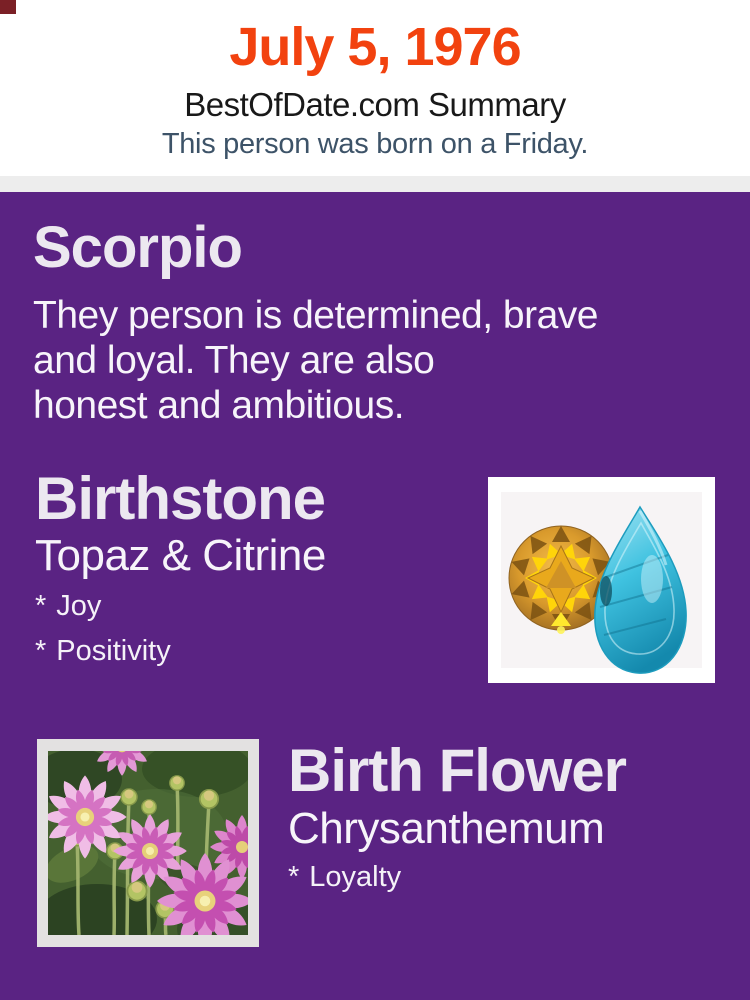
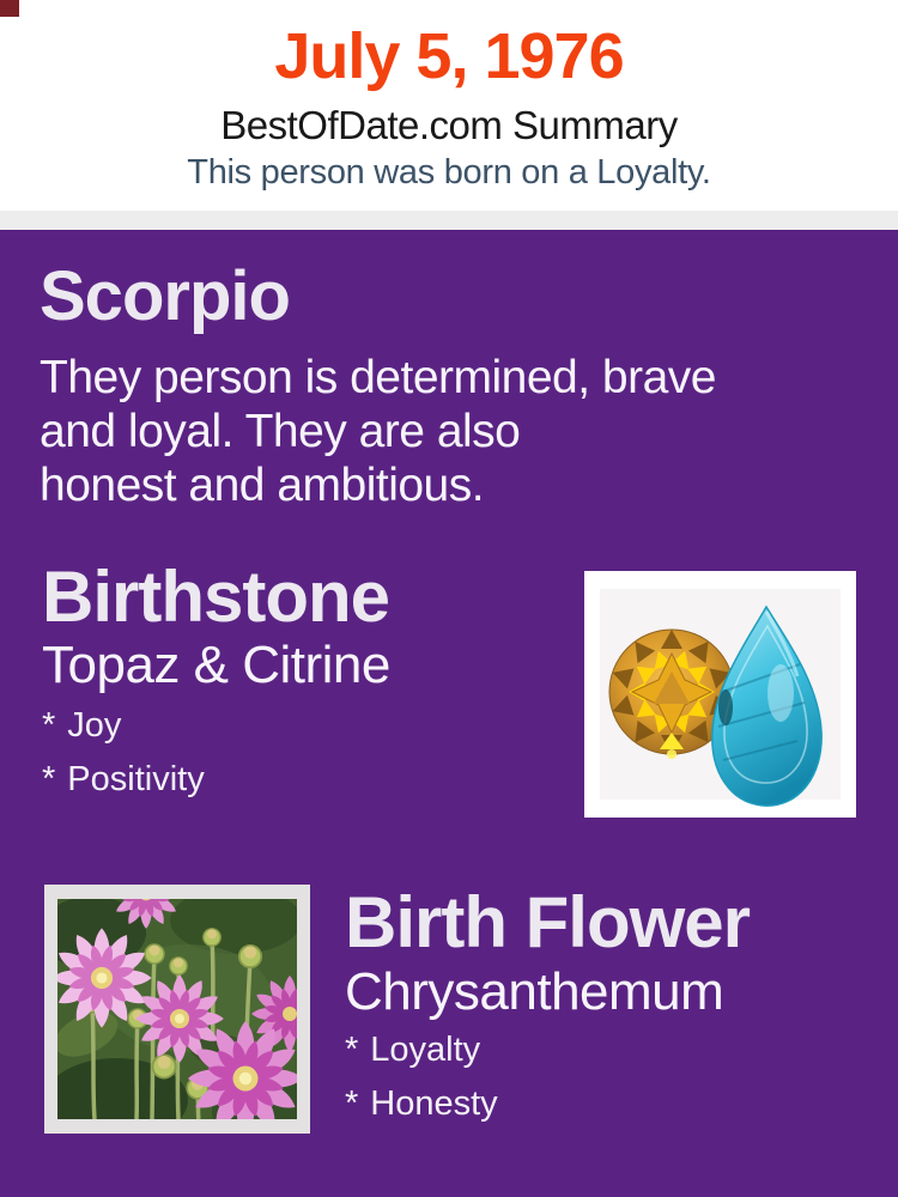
  July 5, 1976
  BestOfDate.com Summary
- This person was born on a Friday.
+ This person was born on a Loyalty.
  Scorpio
  They person is determined, brave
  and loyal. They are also
  honest and ambitious.
  Birthstone
  Topaz & Citrine
  * Joy
  * Positivity
  Birth Flower
  Chrysanthemum
  * Loyalty
+ * Honesty
